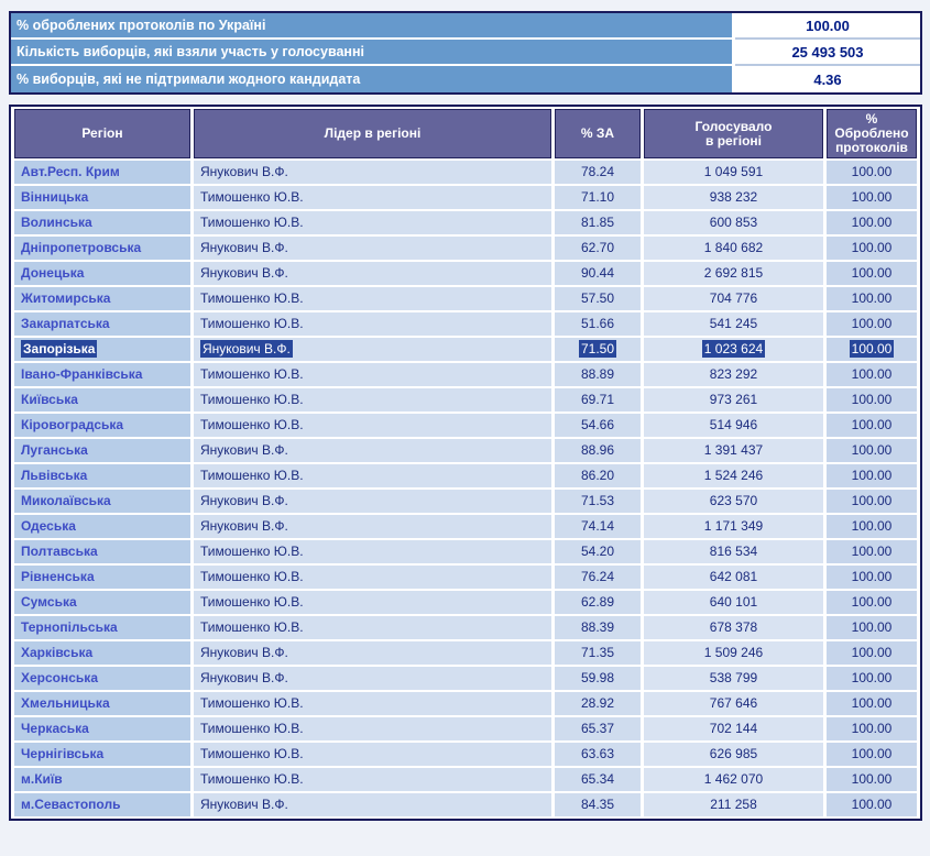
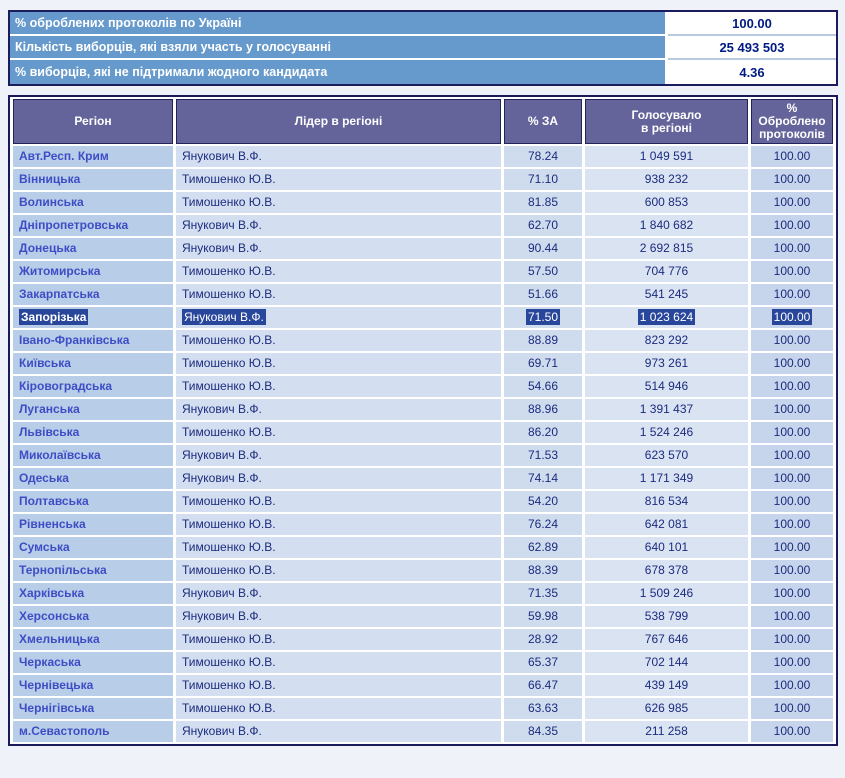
  % оброблених протоколів по Україні	100.00
  Кількість виборців, які взяли участь у голосуванні	25 493 503
  % виборців, які не підтримали жодного кандидата	4.36
  Регіон	Лідер в регіоні	% ЗА	Голосувало в регіоні	% Оброблено протоколів
  Авт.Респ. Крим	Янукович В.Ф.	78.24	1 049 591	100.00
  Вінницька	Тимошенко Ю.В.	71.10	938 232	100.00
  Волинська	Тимошенко Ю.В.	81.85	600 853	100.00
  Дніпропетровська	Янукович В.Ф.	62.70	1 840 682	100.00
  Донецька	Янукович В.Ф.	90.44	2 692 815	100.00
  Житомирська	Тимошенко Ю.В.	57.50	704 776	100.00
  Закарпатська	Тимошенко Ю.В.	51.66	541 245	100.00
  Запорізька	Янукович В.Ф.	71.50	1 023 624	100.00
  Івано-Франківська	Тимошенко Ю.В.	88.89	823 292	100.00
  Київська	Тимошенко Ю.В.	69.71	973 261	100.00
  Кіровоградська	Тимошенко Ю.В.	54.66	514 946	100.00
  Луганська	Янукович В.Ф.	88.96	1 391 437	100.00
  Львівська	Тимошенко Ю.В.	86.20	1 524 246	100.00
  Миколаївська	Янукович В.Ф.	71.53	623 570	100.00
  Одеська	Янукович В.Ф.	74.14	1 171 349	100.00
  Полтавська	Тимошенко Ю.В.	54.20	816 534	100.00
  Рівненська	Тимошенко Ю.В.	76.24	642 081	100.00
  Сумська	Тимошенко Ю.В.	62.89	640 101	100.00
  Тернопільська	Тимошенко Ю.В.	88.39	678 378	100.00
  Харківська	Янукович В.Ф.	71.35	1 509 246	100.00
  Херсонська	Янукович В.Ф.	59.98	538 799	100.00
  Хмельницька	Тимошенко Ю.В.	28.92	767 646	100.00
  Черкаська	Тимошенко Ю.В.	65.37	702 144	100.00
+ Чернівецька	Тимошенко Ю.В.	66.47	439 149	100.00
  Чернігівська	Тимошенко Ю.В.	63.63	626 985	100.00
- м.Київ	Тимошенко Ю.В.	65.34	1 462 070	100.00
  м.Севастополь	Янукович В.Ф.	84.35	211 258	100.00
